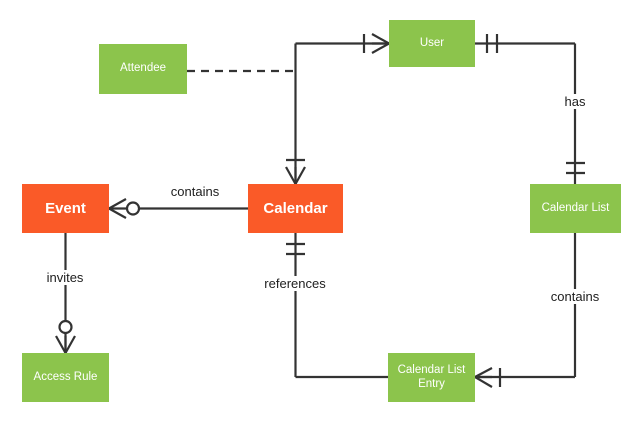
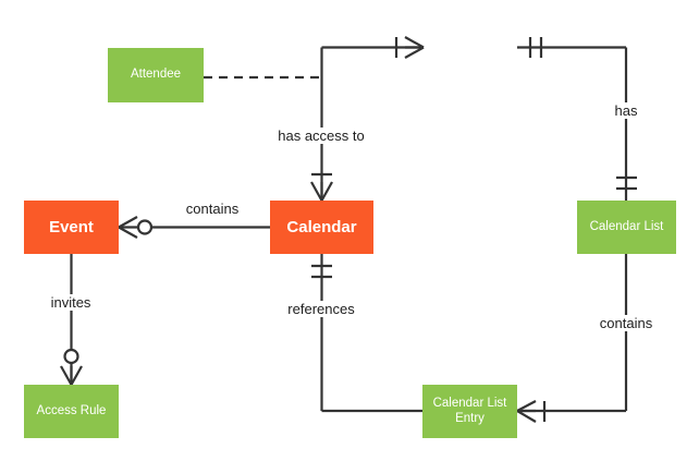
  Attendee
- User
  Event
  Calendar
  Calendar List
  Access Rule
  Calendar List
  Entry
+ has access to
  has
  contains
  invites
  references
  contains
